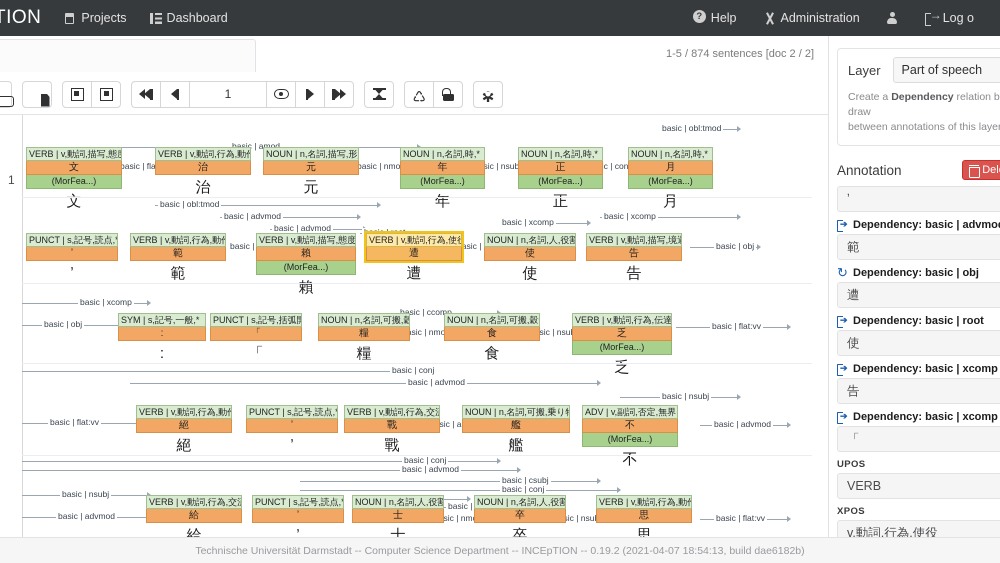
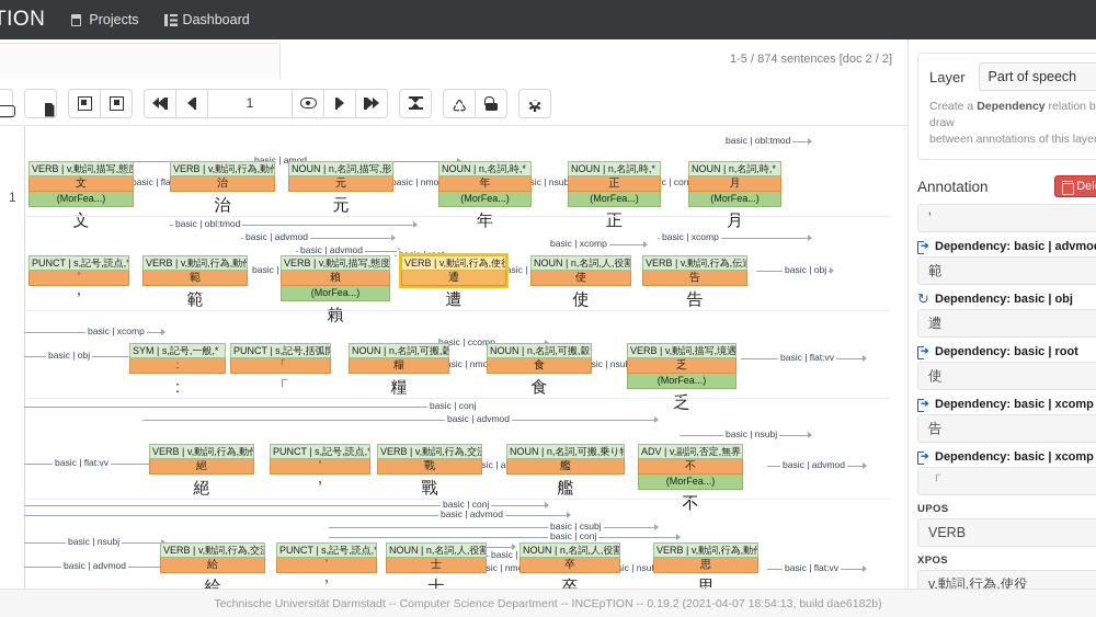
  TION
  Projects
  Dashboard
- Help
- Administration
- Log o
  1-5 / 874 sentences [doc 2 / 2]
  1
  1
  basic | obl:tmod
  basic | amod
  basic | nmo
  sic | nsub
  VERB | v,動詞,描写,態度
  文
  (MorFea...)
  文
  VERB | v,動詞,行為,動作
  治
  治
  NOUN | n,名詞,描写,形
  元
  元
  NOUN | n,名詞,時,*
  年
  (MorFea...)
  年
  NOUN | n,名詞,時,*
  正
  (MorFea...)
  正
  NOUN | n,名詞,時,*
  月
  (MorFea...)
  月
  basic | obl:tmod
  basic | advmod
  basic | advmod
  basic | root
  basic | xcomp
  basic | xcomp
  basic | obj
  PUNCT | s,記号,読点,*
  ʼ
  ʼ
  VERB | v,動詞,行為,動作
  範
  範
  VERB | v,動詞,描写,態度
  賴
  (MorFea...)
  賴
  VERB | v,動詞,行為,使役
  遭
  遭
  NOUN | n,名詞,人,役割
  使
  使
- VERB | v,動詞,描写,境遇
+ VERB | v,動詞,行為,伝達
  告
  告
  basic | xcomp
  basic | obj
  basic | ccomp
  sic | nmo
  basic | flat:vv
  SYM | s,記号,一般,*
  :
  :
  PUNCT | s,記号,括弧開
  「
  「
  NOUN | n,名詞,可搬,穀
  糧
  糧
  NOUN | n,名詞,可搬,穀
  食
  食
- VERB | v,動詞,行為,伝達
+ VERB | v,動詞,描写,境遇
  乏
  (MorFea...)
  乏
  basic | conj
  basic | advmod
  basic | flat:vv
  basic | nsubj
  basic | advmod
  VERB | v,動詞,行為,動作
  絕
  絕
  PUNCT | s,記号,読点,*
  ʼ
  ʼ
  VERB | v,動詞,行為,交流
  戰
  戰
  NOUN | n,名詞,可搬,乗り
  艦
  艦
  ADV | v,副詞,否定,無界
  不
  (MorFea...)
  不
  basic | conj
  basic | advmod
  basic | csubj
  basic | conj
  basic | nsubj
  basic | advmod
  basic | flat:vv
  VERB | v,動詞,行為,交流
  給
  給
  PUNCT | s,記号,読点,*
  ʼ
  ʼ
  NOUN | n,名詞,人,役割
  士
  士
  NOUN | n,名詞,人,役割
  卒
  卒
  VERB | v,動詞,行為,動作
  思
  思
  Layer
  Part of speech
  Create a Dependency relation b draw
  between annotations of this layer
  Annotation
  ʼ
  Dependency: basic | advmo
  範
  Dependency: basic | obj
  遭
  Dependency: basic | root
  使
  Dependency: basic | xcomp
  告
  Dependency: basic | xcomp
  「
  UPOS
  VERB
  XPOS
  v,動詞,行為,使役
  Technische Universität Darmstadt -- Computer Science Department -- INCEpTION -- 0.19.2 (2021-04-07 18:54:13, build dae6182b)
